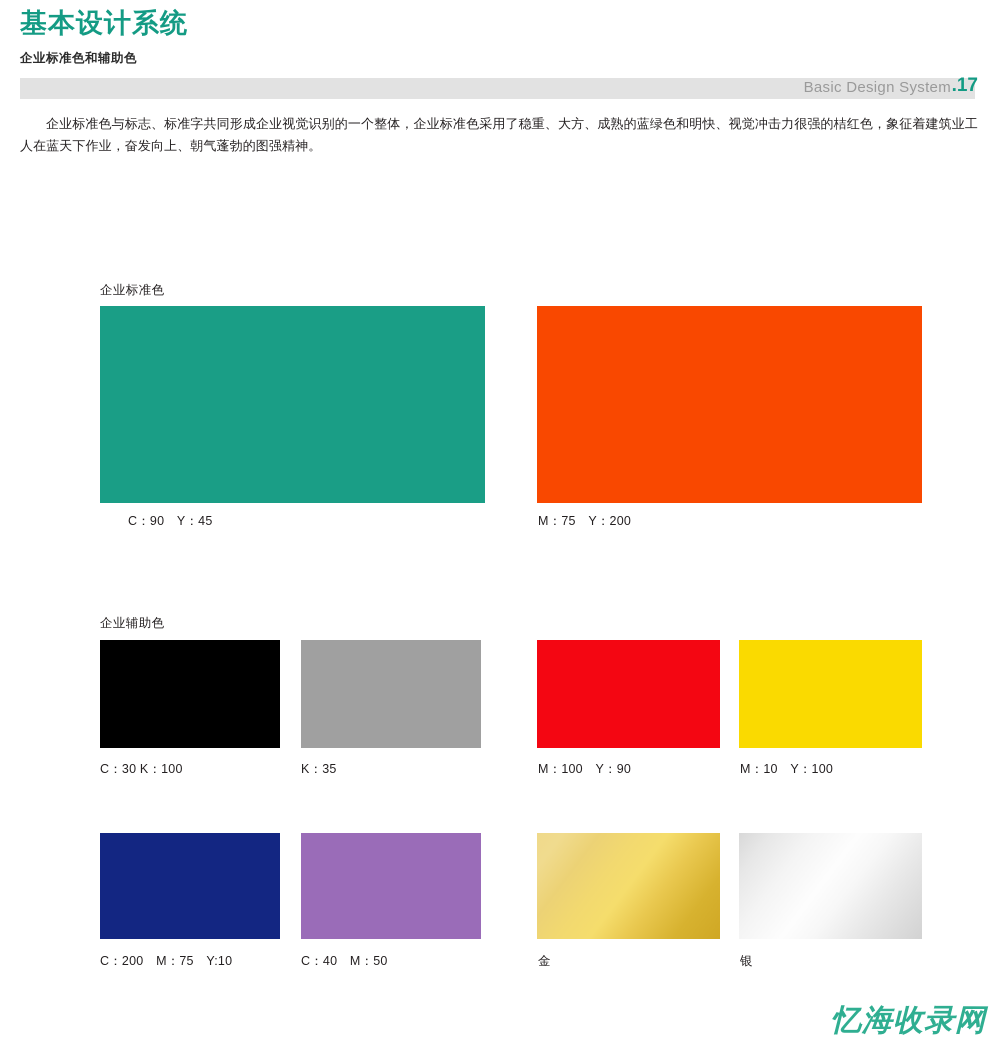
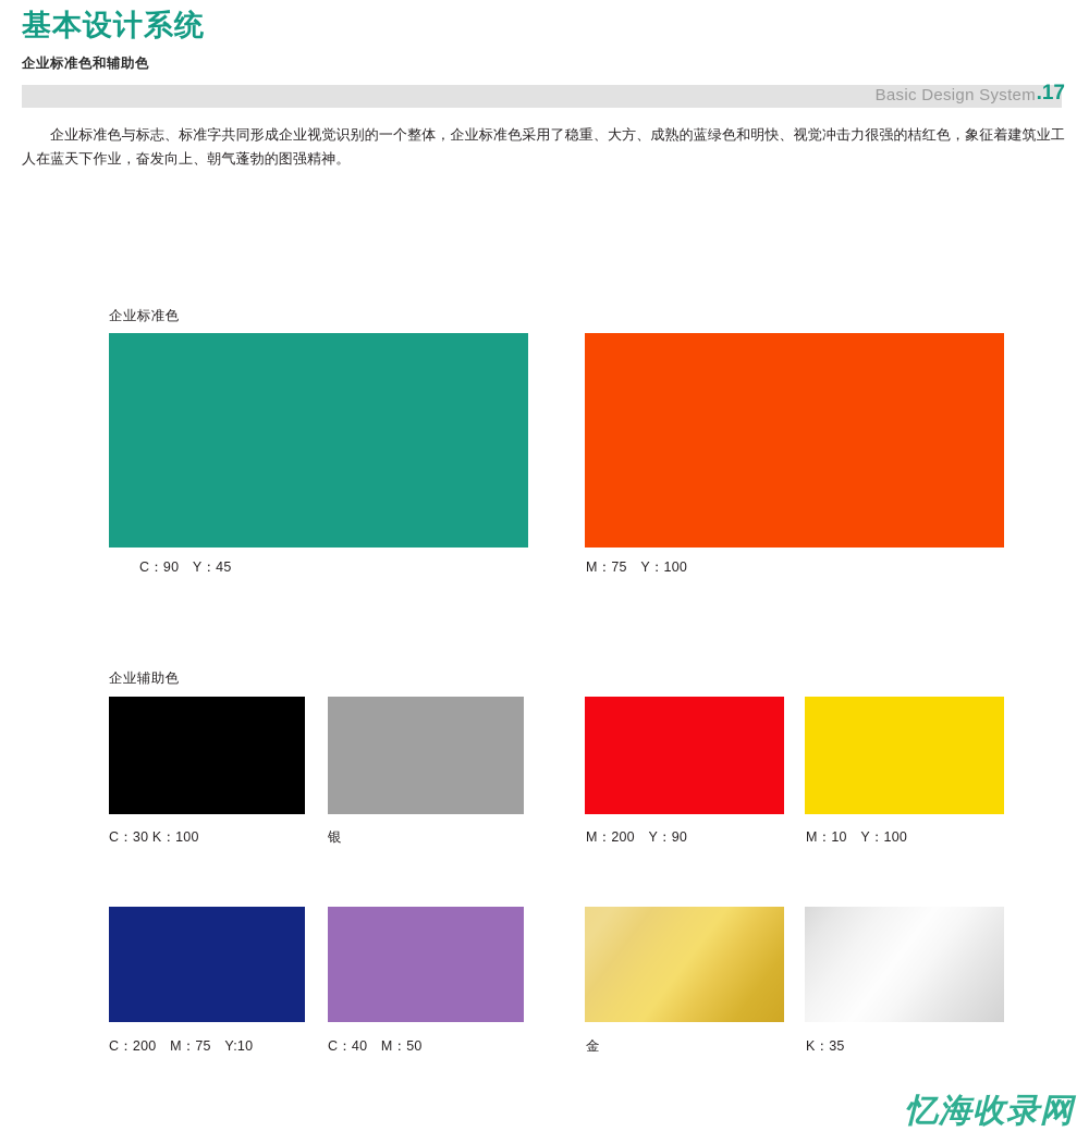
  基本设计系统
  企业标准色和辅助色
  Basic Design System
  .17
  企业标准色与标志、标准字共同形成企业视觉识别的一个整体，企业标准色采用了稳重、大方、成熟的蓝绿色和明快、视觉冲击力很强的桔红色，象征着建筑业工人在蓝天下作业，奋发向上、朝气蓬勃的图强精神。
  企业标准色
  C：90 Y：45
- M：75 Y：200
+ M：75 Y：100
  企业辅助色
  C：30 K：100
- K：35
+ 银
- M：100 Y：90
+ M：200 Y：90
  M：10 Y：100
  C：200 M：75 Y:10
  C：40 M：50
  金
- 银
+ K：35
  忆海收录网
